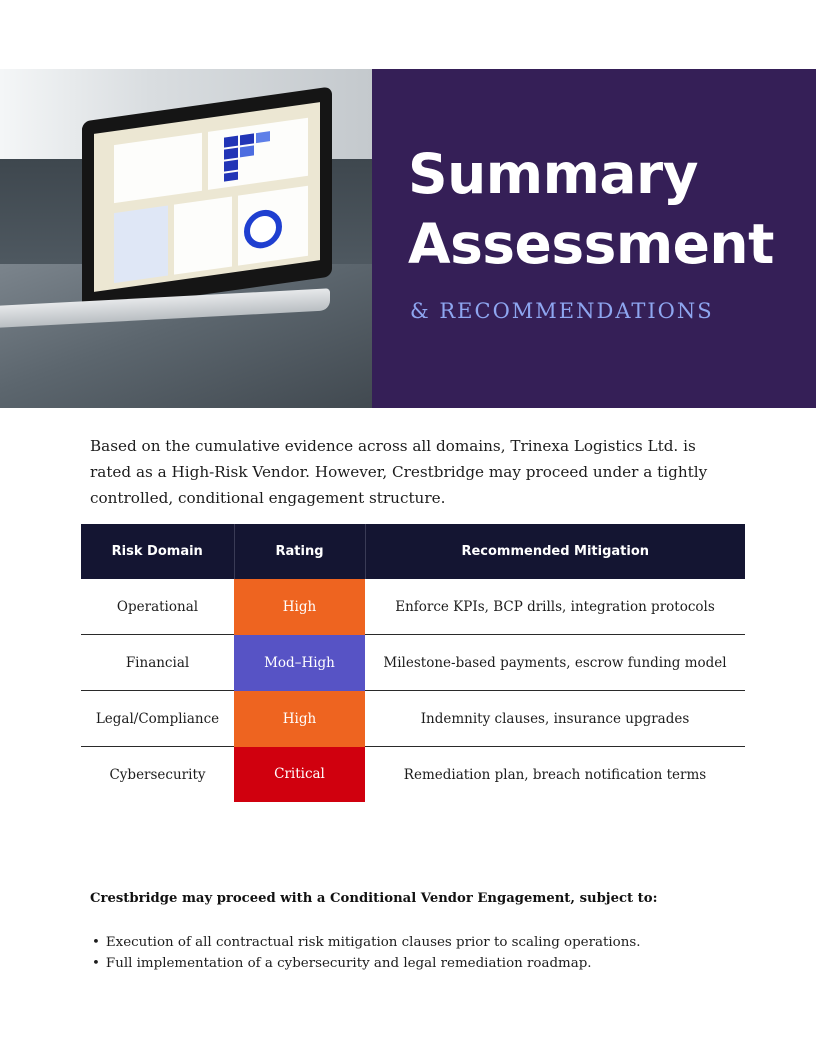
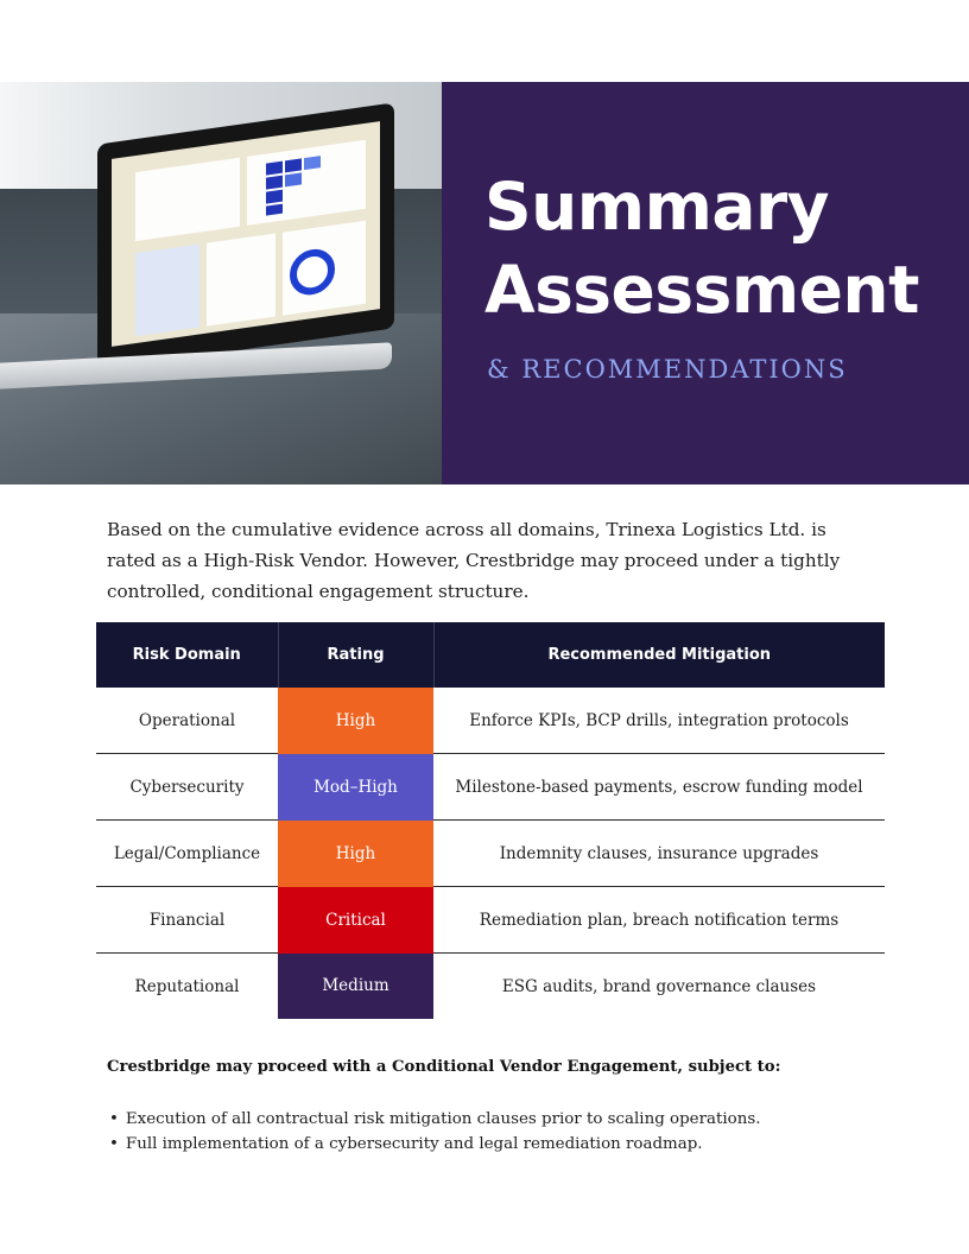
  Summary
  Assessment
  & RECOMMENDATIONS
  Based on the cumulative evidence across all domains, Trinexa Logistics Ltd. is rated as a High-Risk Vendor. However, Crestbridge may proceed under a tightly controlled, conditional engagement structure.
  Risk Domain	Rating	Recommended Mitigation
  Operational	High	Enforce KPIs, BCP drills, integration protocols
- Financial	Mod–High	Milestone-based payments, escrow funding model
+ Cybersecurity	Mod–High	Milestone-based payments, escrow funding model
  Legal/Compliance	High	Indemnity clauses, insurance upgrades
- Cybersecurity	Critical	Remediation plan, breach notification terms
+ Financial	Critical	Remediation plan, breach notification terms
+ Reputational	Medium	ESG audits, brand governance clauses
  Crestbridge may proceed with a Conditional Vendor Engagement, subject to:
  Execution of all contractual risk mitigation clauses prior to scaling operations.
  Full implementation of a cybersecurity and legal remediation roadmap.
